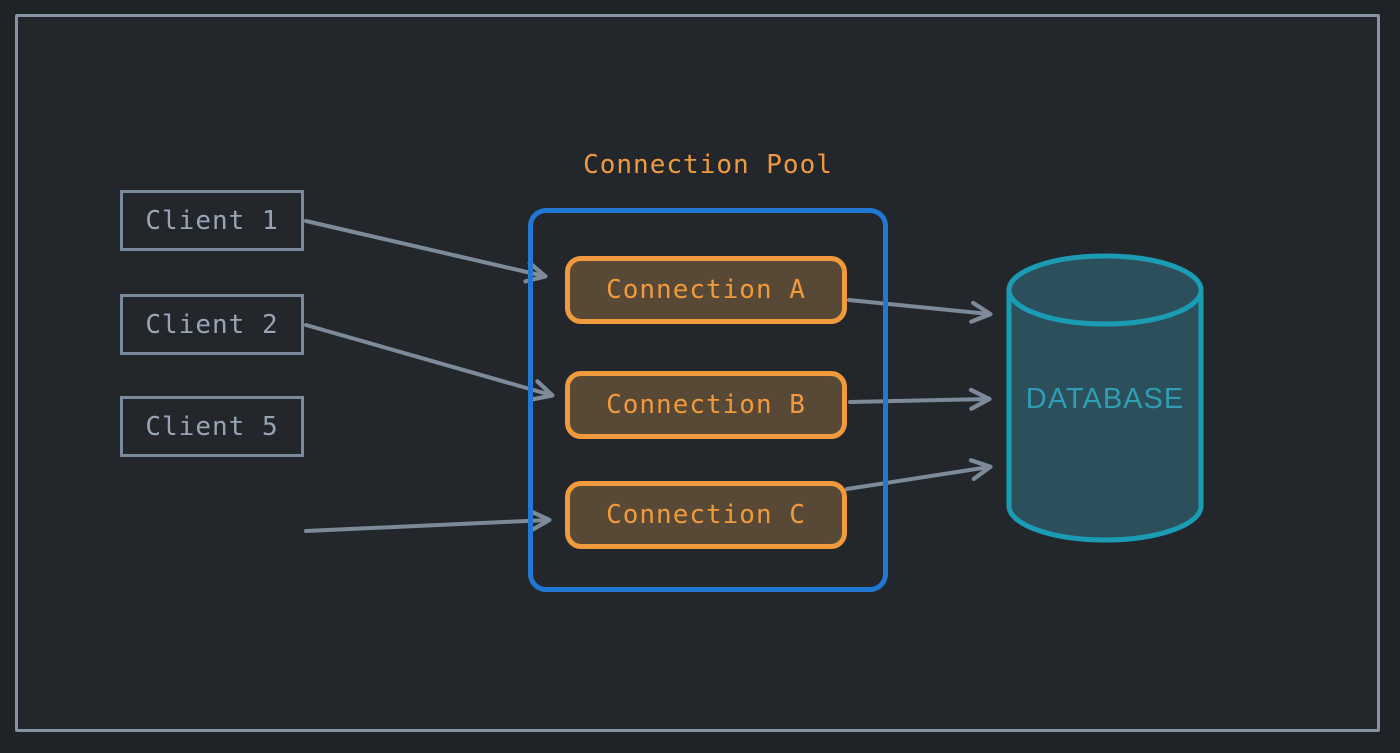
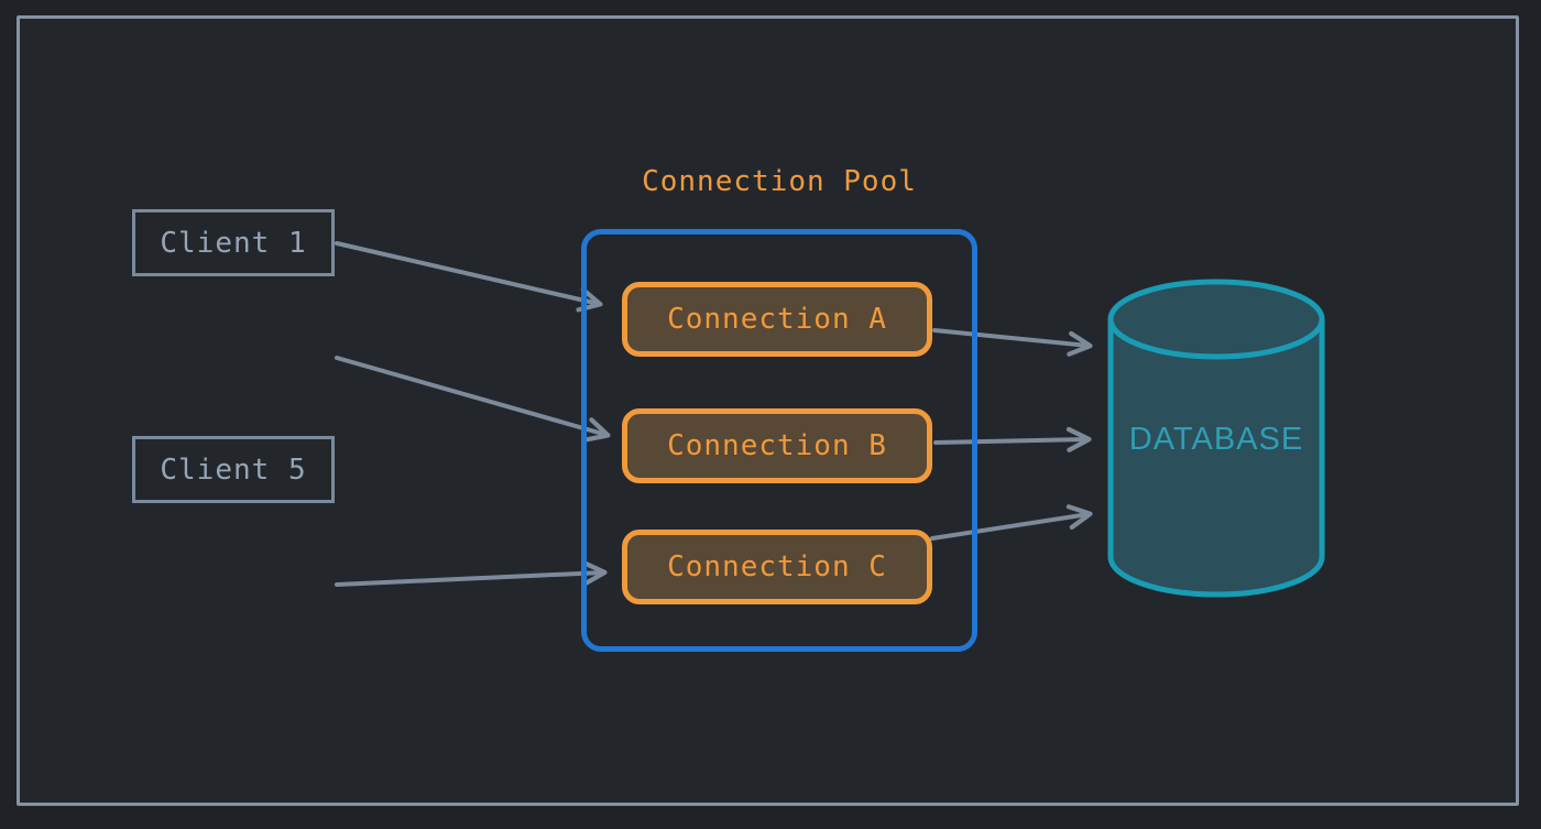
  Client 1
- Client 2
  Client 5
  Connection Pool
  Connection A
  Connection B
  Connection C
  DATABASE
